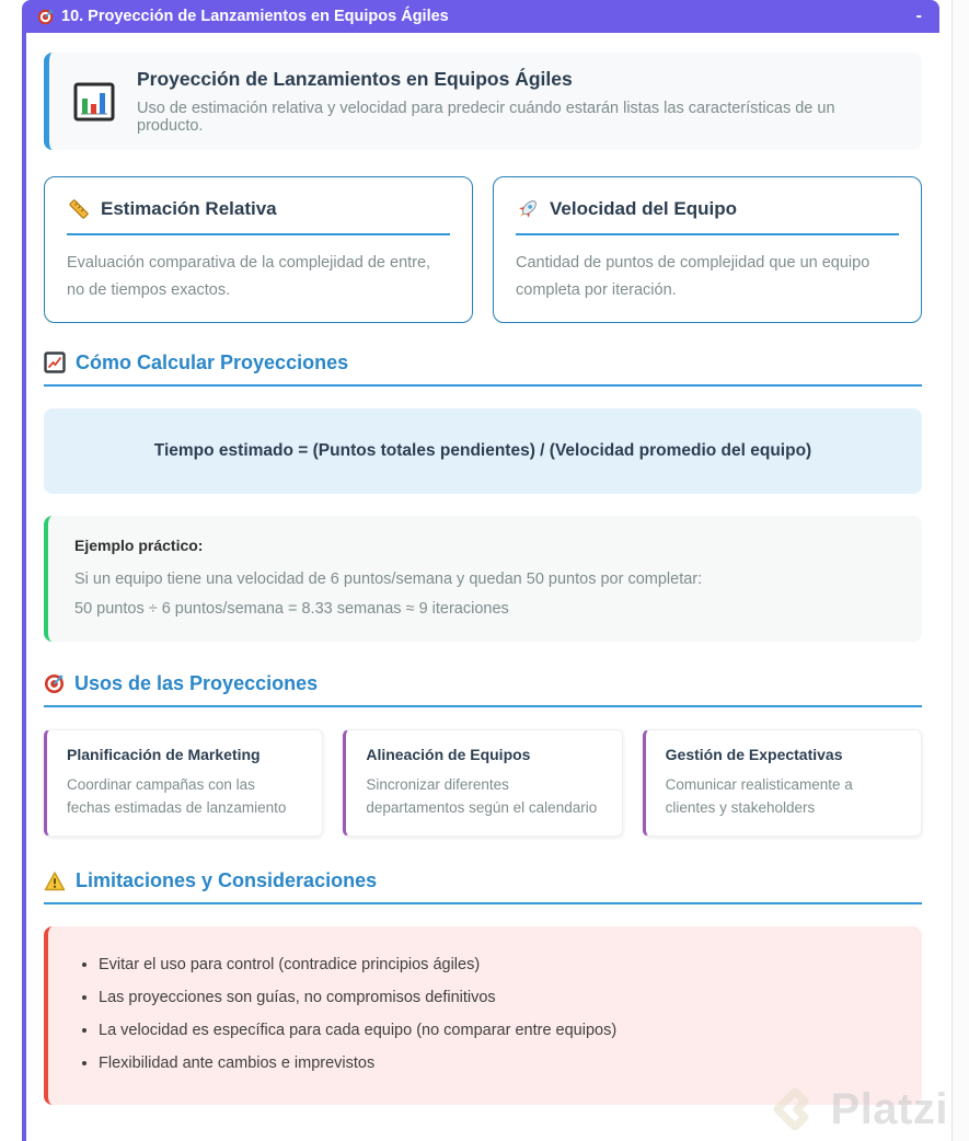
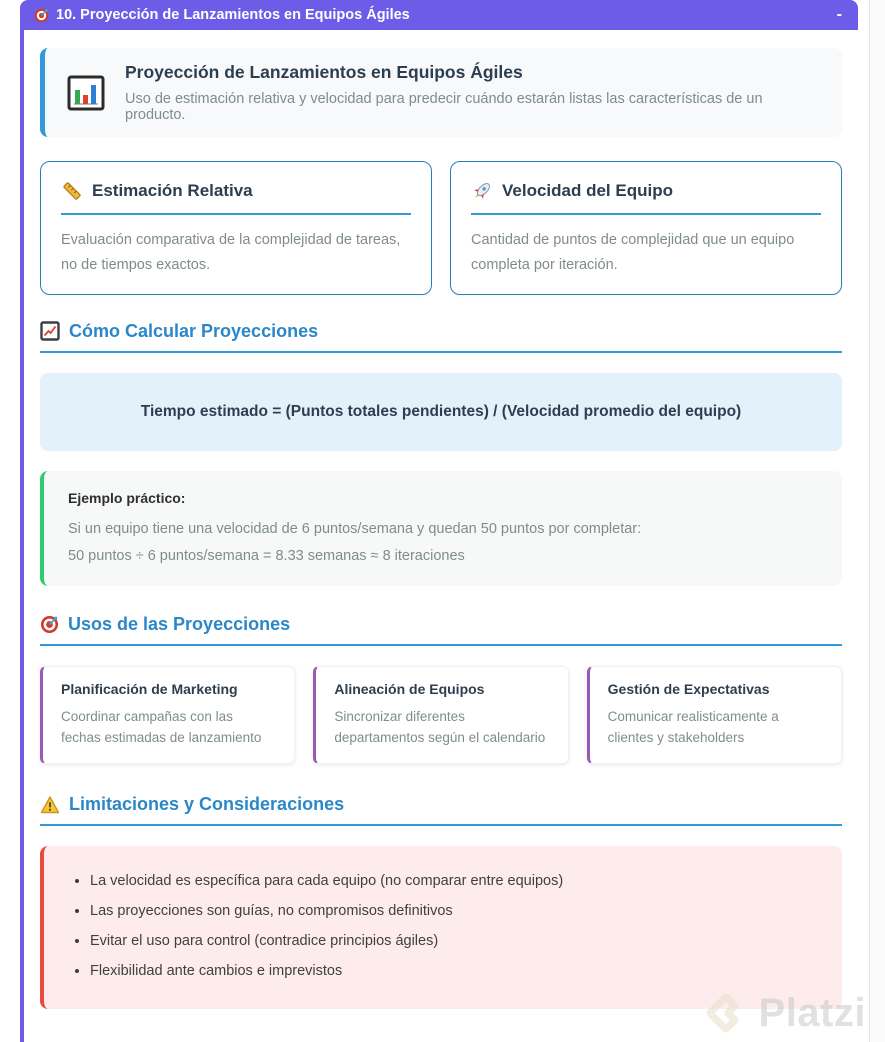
  10. Proyección de Lanzamientos en Equipos Ágiles
  -
  Proyección de Lanzamientos en Equipos Ágiles
  Uso de estimación relativa y velocidad para predecir cuándo estarán listas las características de un producto.
  Estimación Relativa
- Evaluación comparativa de la complejidad de entre, no de tiempos exactos.
+ Evaluación comparativa de la complejidad de tareas, no de tiempos exactos.
  Velocidad del Equipo
  Cantidad de puntos de complejidad que un equipo completa por iteración.
  Cómo Calcular Proyecciones
  Tiempo estimado = (Puntos totales pendientes) / (Velocidad promedio del equipo)
  Ejemplo práctico:
  Si un equipo tiene una velocidad de 6 puntos/semana y quedan 50 puntos por completar:
- 50 puntos ÷ 6 puntos/semana = 8.33 semanas ≈ 9 iteraciones
+ 50 puntos ÷ 6 puntos/semana = 8.33 semanas ≈ 8 iteraciones
  Usos de las Proyecciones
  Planificación de Marketing
  Coordinar campañas con las fechas estimadas de lanzamiento
  Alineación de Equipos
  Sincronizar diferentes departamentos según el calendario
  Gestión de Expectativas
  Comunicar realisticamente a clientes y stakeholders
  Limitaciones y Consideraciones
- Evitar el uso para control (contradice principios ágiles)
+ La velocidad es específica para cada equipo (no comparar entre equipos)
  Las proyecciones son guías, no compromisos definitivos
- La velocidad es específica para cada equipo (no comparar entre equipos)
+ Evitar el uso para control (contradice principios ágiles)
  Flexibilidad ante cambios e imprevistos
  Platzi
